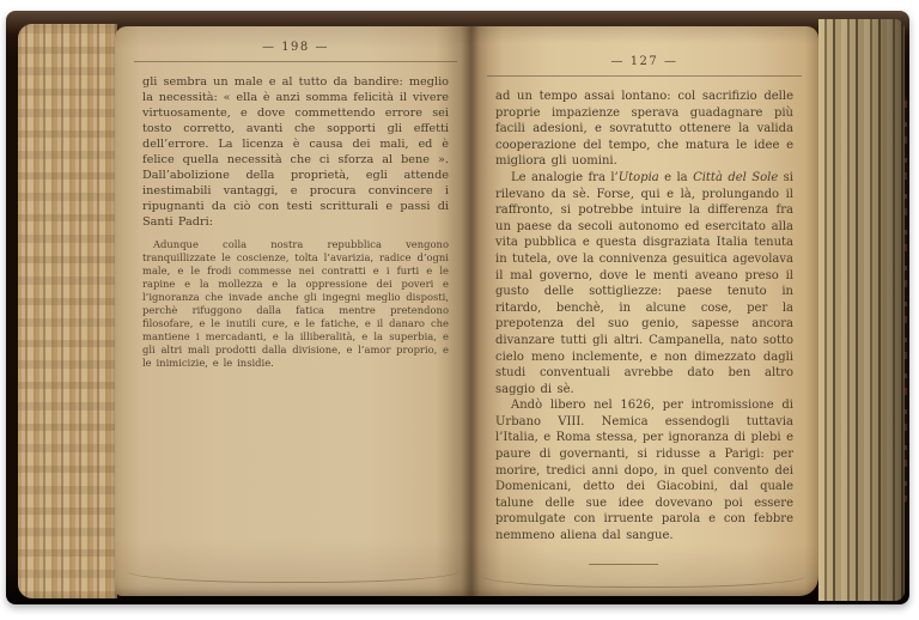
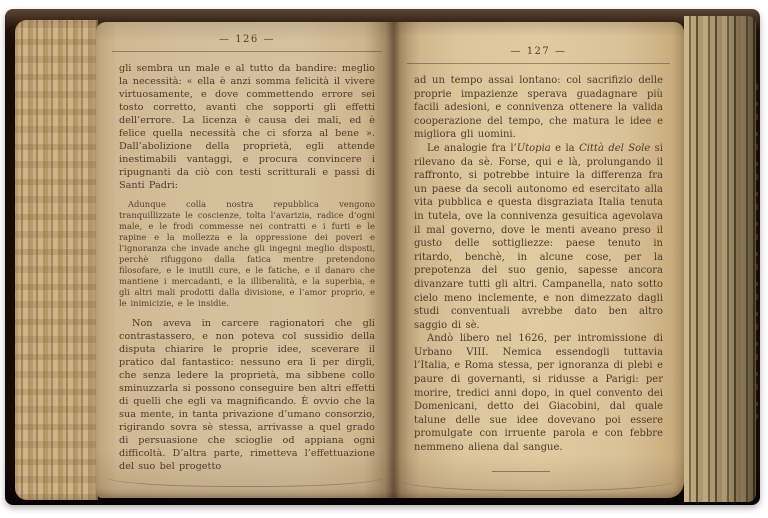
- — 198 —
+ — 126 —
  gli sembra un male e al tutto da bandire: meglio la necessità: « ella è anzi somma felicità il vivere virtuosamente, e dove commettendo errore sei tosto corretto, avanti che sopporti gli effetti dell’errore. La licenza è causa dei mali, ed è felice quella necessità che ci sforza al bene ». Dall’abolizione della proprietà, egli attende inestimabili vantaggi, e procura convincere i ripugnanti da ciò con testi scritturali e passi di Santi Padri:
  Adunque colla nostra repubblica vengono tranquillizzate le coscienze, tolta l’avarizia, radice d’ogni male, e le frodi commesse nei contratti e i furti e le rapine e la mollezza e la oppressione dei poveri e l’ignoranza che invade anche gli ingegni meglio disposti, perchè rifuggono dalla fatica mentre pretendono filosofare, e le inutili cure, e le fatiche, e il danaro che mantiene i mercadanti, e la illiberalità, e la superbia, e gli altri mali prodotti dalla divisione, e l’amor proprio, e le inimicizie, e le insidie.
+ Non aveva in carcere ragionatori che gli contrastassero, e non poteva col sussidio della disputa chiarire le proprie idee, sceverare il pratico dal fantastico: nessuno era lì per dirgli, che senza ledere la proprietà, ma sibbene collo sminuzzarla si possono conseguire ben altri effetti di quelli che egli va magnificando. È ovvio che la sua mente, in tanta privazione d’umano consorzio, rigirando sovra sè stessa, arrivasse a quel grado di persuasione che scioglie od appiana ogni difficoltà. D’altra parte, rimetteva l’effettuazione del suo bel progetto
  — 127 —
- ad un tempo assai lontano: col sacrifizio delle proprie impazienze sperava guadagnare più facili adesioni, e sovratutto ottenere la valida cooperazione del tempo, che matura le idee e migliora gli uomini.
+ ad un tempo assai lontano: col sacrifizio delle proprie impazienze sperava guadagnare più facili adesioni, e connivenza ottenere la valida cooperazione del tempo, che matura le idee e migliora gli uomini.
  Le analogie fra l’Utopia e la Città del Sole si rilevano da sè. Forse, qui e là, prolungando il raffronto, si potrebbe intuire la differenza fra un paese da secoli autonomo ed esercitato alla vita pubblica e questa disgraziata Italia tenuta in tutela, ove la connivenza gesuitica agevolava il mal governo, dove le menti aveano preso il gusto delle sottigliezze: paese tenuto in ritardo, benchè, in alcune cose, per la prepotenza del suo genio, sapesse ancora divanzare tutti gli altri. Campanella, nato sotto cielo meno inclemente, e non dimezzato dagli studi conventuali avrebbe dato ben altro saggio di sè.
  Andò libero nel 1626, per intromissione di Urbano VIII. Nemica essendogli tuttavia l’Italia, e Roma stessa, per ignoranza di plebi e paure di governanti, si ridusse a Parigi: per morire, tredici anni dopo, in quel convento dei Domenicani, detto dei Giacobini, dal quale talune delle sue idee dovevano poi essere promulgate con irruente parola e con febbre nemmeno aliena dal sangue.
